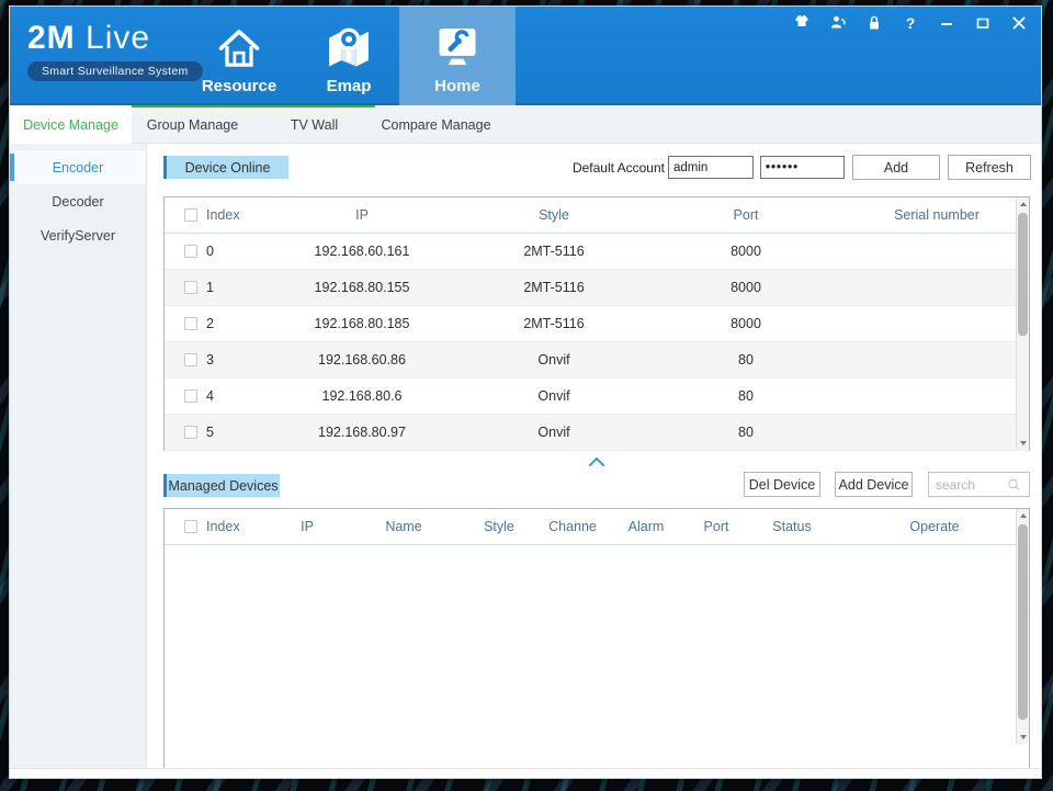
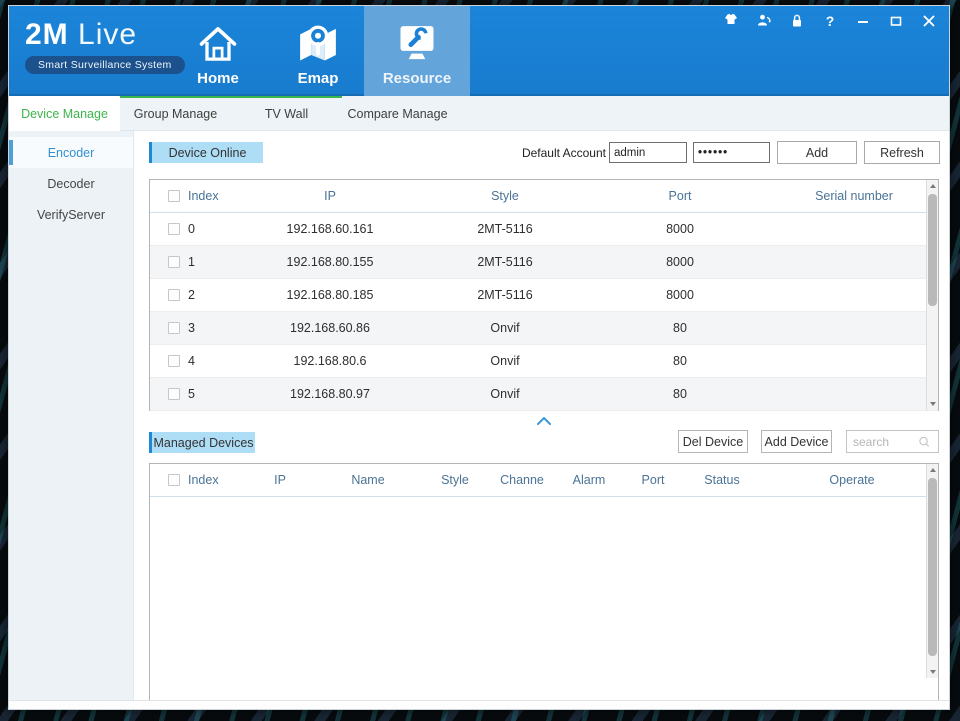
  2M Live
  Smart Surveillance System
- Resource
+ Home
  Emap
- Home
+ Resource
  ?
  Device Manage
  Group Manage
  TV Wall
  Compare Manage
  Encoder
  Decoder
  VerifyServer
  Device Online
  Default Account
  admin
  ••••••
  Add
  Refresh
  Index
  IP
  Style
  Port
  Serial number
  0
  192.168.60.161
  2MT-5116
  8000
  1
  192.168.80.155
  2MT-5116
  8000
  2
  192.168.80.185
  2MT-5116
  8000
  3
  192.168.60.86
  Onvif
  80
  4
  192.168.80.6
  Onvif
  80
  5
  192.168.80.97
  Onvif
  80
  Managed Devices
  Del Device
  Add Device
  search
  Index
  IP
  Name
  Style
  Channe
  Alarm
  Port
  Status
  Operate
